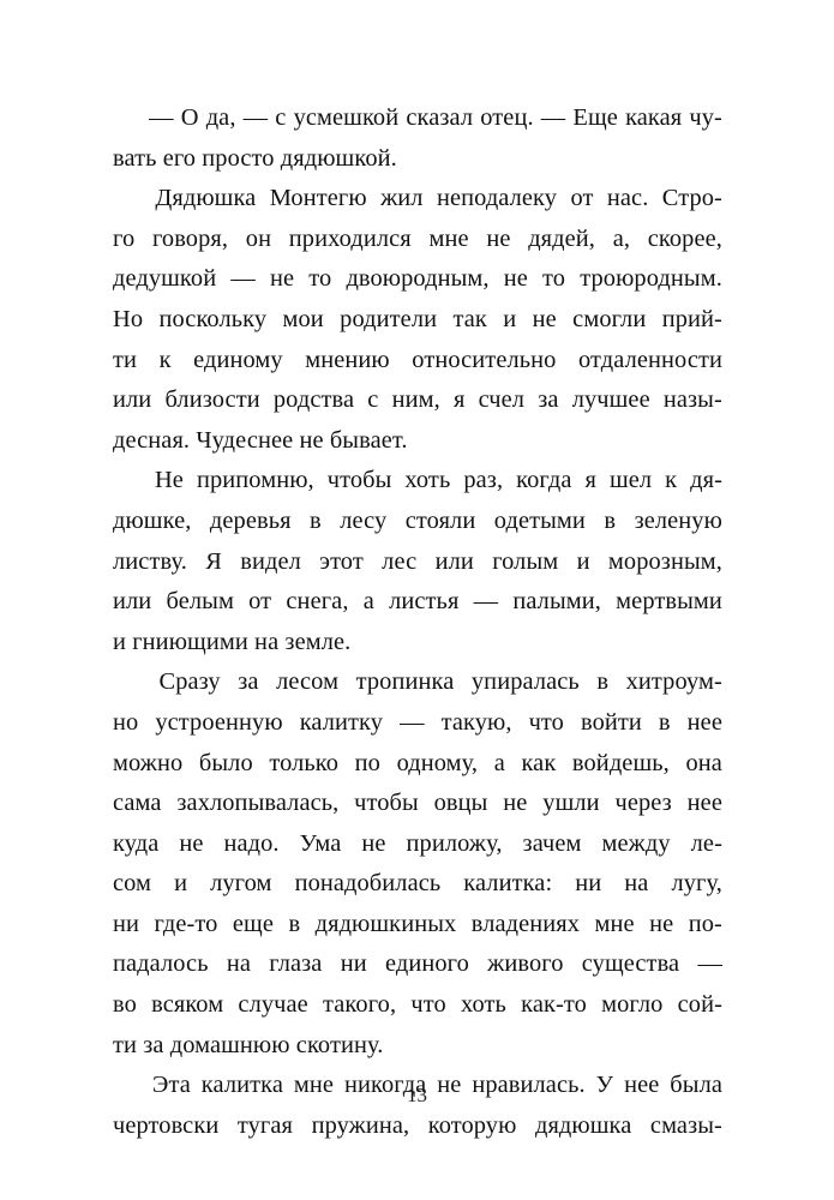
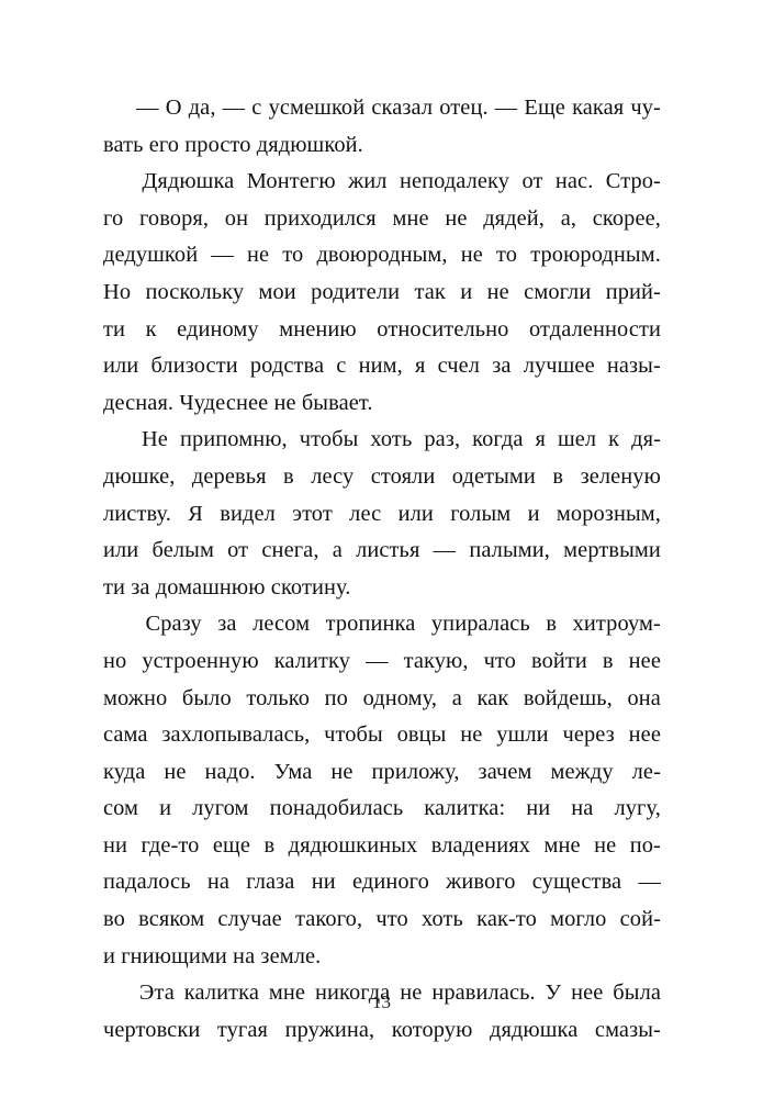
  —
  О
  да,
  —
  с
  усмешкой
  сказал
  отец.
  —
  Еще
  какая
  чу-
  вать его просто дядюшкой.
  Дядюшка
  Монтегю
  жил
  неподалеку
  от
  нас.
  Стро-
  го
  говоря,
  он
  приходился
  мне
  не
  дядей,
  а,
  скорее,
  дедушкой
  —
  не
  то
  двоюродным,
  не
  то
  троюродным.
  Но
  поскольку
  мои
  родители
  так
  и
  не
  смогли
  прий-
  ти
  к
  единому
  мнению
  относительно
  отдаленности
  или
  близости
  родства
  с
  ним,
  я
  счел
  за
  лучшее
  назы-
  десная. Чудеснее не бывает.
  Не
  припомню,
  чтобы
  хоть
  раз,
  когда
  я
  шел
  к
  дя-
  дюшке,
  деревья
  в
  лесу
  стояли
  одетыми
  в
  зеленую
  листву.
  Я
  видел
  этот
  лес
  или
  голым
  и
  морозным,
  или
  белым
  от
  снега,
  а
  листья
  —
  палыми,
  мертвыми
- и гниющими на земле.
+ ти за домашнюю скотину.
  Сразу
  за
  лесом
  тропинка
  упиралась
  в
  хитроум-
  но
  устроенную
  калитку
  —
  такую,
  что
  войти
  в
  нее
  можно
  было
  только
  по
  одному,
  а
  как
  войдешь,
  она
  сама
  захлопывалась,
  чтобы
  овцы
  не
  ушли
  через
  нее
  куда
  не
  надо.
  Ума
  не
  приложу,
  зачем
  между
  ле-
  сом
  и
  лугом
  понадобилась
  калитка:
  ни
  на
  лугу,
  ни
  где-то
  еще
  в
  дядюшкиных
  владениях
  мне
  не
  по-
  падалось
  на
  глаза
  ни
  единого
  живого
  существа
  —
  во
  всяком
  случае
  такого,
  что
  хоть
  как-то
  могло
  сой-
- ти за домашнюю скотину.
+ и гниющими на земле.
  Эта
  калитка
  мне
  никогда
  не
  нравилась.
  У
  нее
  была
  чертовски
  тугая
  пружина,
  которую
  дядюшка
  смазы-
  13
